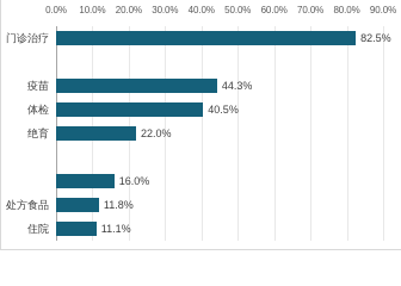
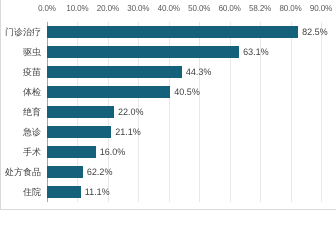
  0.0%
  10.0%
  20.0%
  30.0%
  40.0%
  50.0%
  60.0%
- 70.0%
+ 58.2%
  80.0%
  90.0%
  门诊治疗
  82.5%
+ 驱虫
+ 63.1%
  疫苗
  44.3%
  体检
  40.5%
  绝育
  22.0%
+ 急诊
+ 21.1%
+ 手术
  16.0%
  处方食品
- 11.8%
+ 62.2%
  住院
  11.1%
